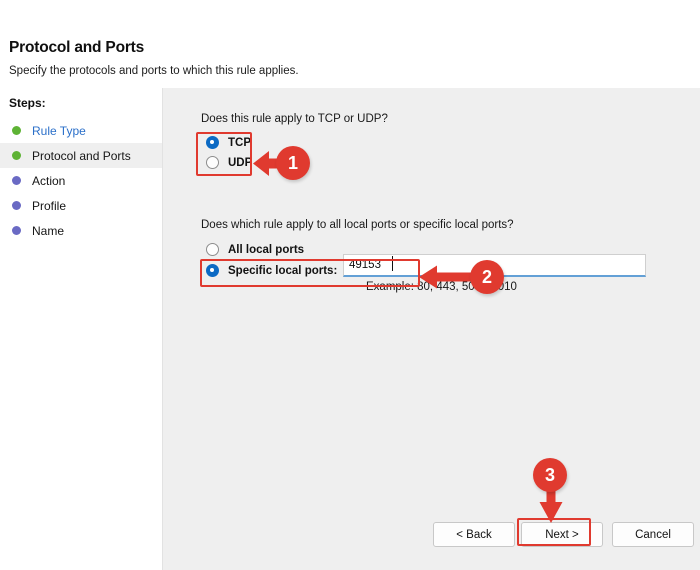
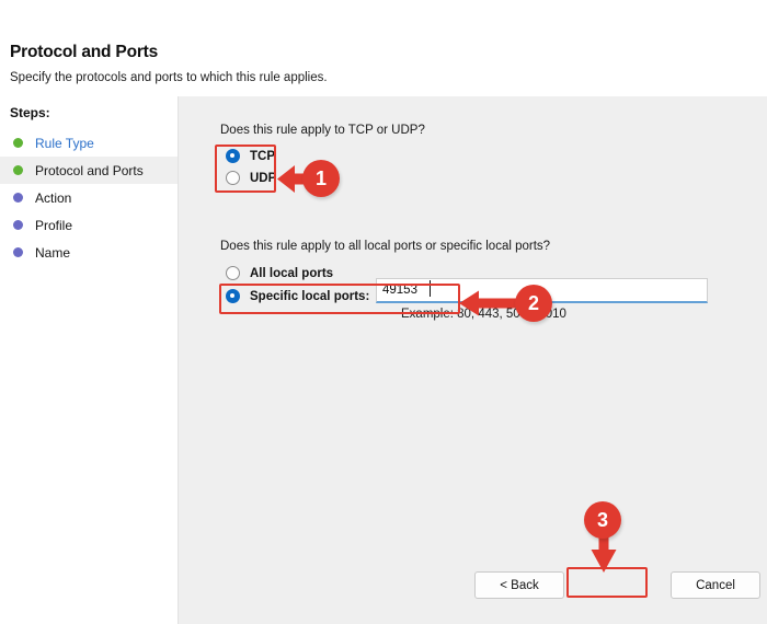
  Protocol and Ports
  Specify the protocols and ports to which this rule applies.
  Steps:
  Rule Type
  Protocol and Ports
  Action
  Profile
  Name
  Does this rule apply to TCP or UDP?
  TCP
  UDP
- Does which rule apply to all local ports or specific local ports?
+ Does this rule apply to all local ports or specific local ports?
  All local ports
  Specific local ports:
  49153
  Example: 80, 443, 50010
  < Back
- Next >
  Cancel
  1
  2
  3
